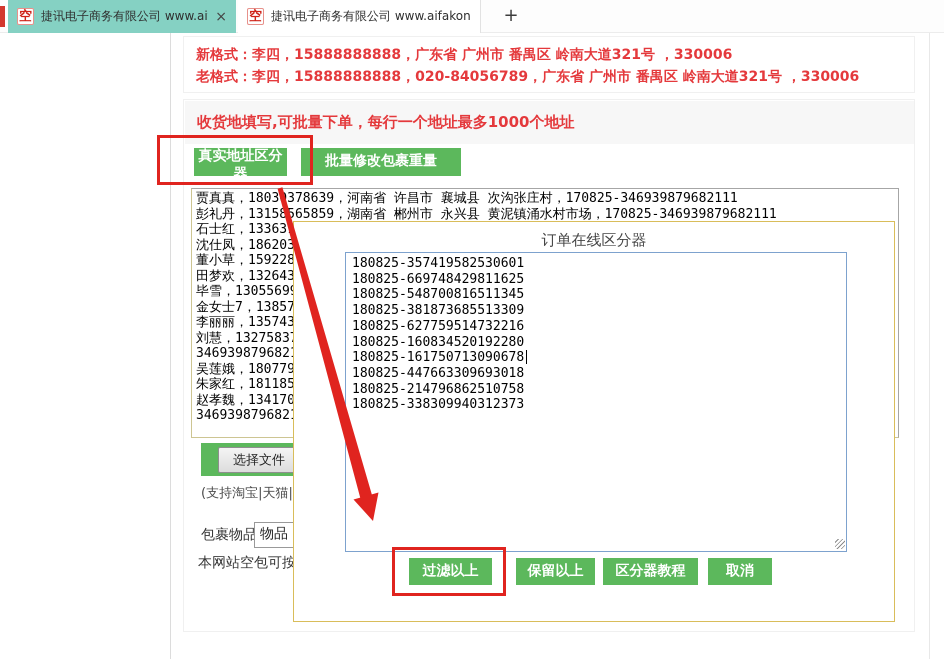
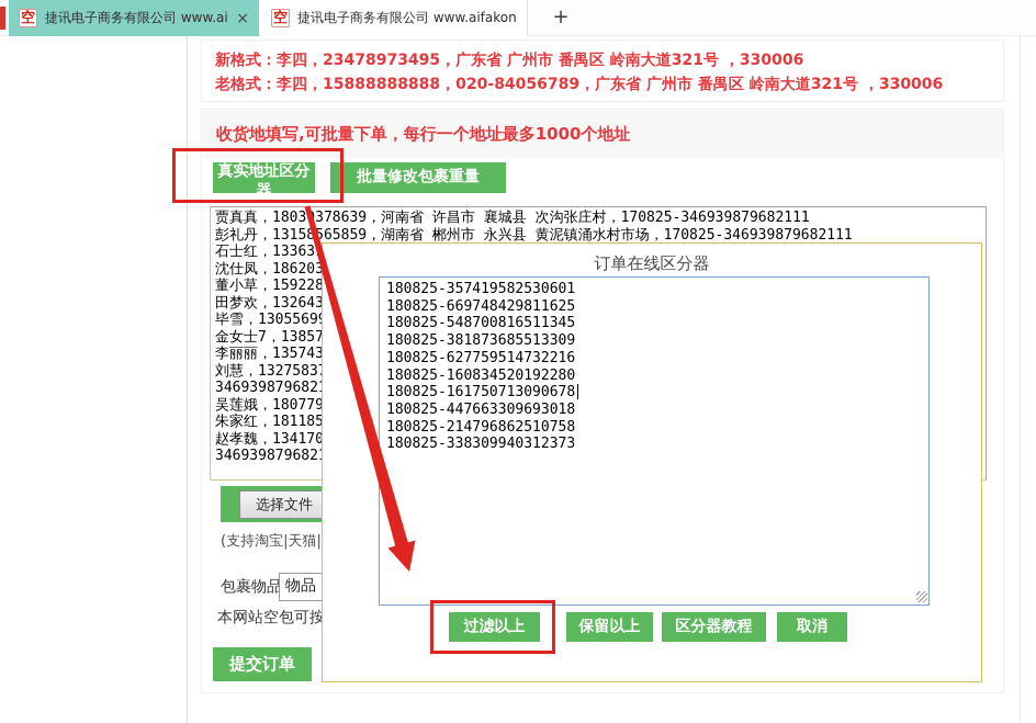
  空
  捷讯电子商务有限公司 www.ai
  ×
  空
  捷讯电子商务有限公司 www.aifakon
  +
- 新格式：李四，15888888888，广东省 广州市 番禺区 岭南大道321号 ，330006
+ 新格式：李四，23478973495，广东省 广州市 番禺区 岭南大道321号 ，330006
  老格式：李四，15888888888，020-84056789，广东省 广州市 番禺区 岭南大道321号 ，330006
  收货地填写,可批量下单，每行一个地址最多1000个地址
  真实地址区分器
  批量修改包裹重量
  贾真真，1803378639，河南省 许昌市 襄城县 次沟张庄村，170825-346939879682111
  彭礼丹，13158565859，湖南省 郴州市 永兴县 黄泥镇涌水村市场，170825-346939879682111
  石士红，13363
  沈仕凤，186203
  董小草，159228
  田梦欢，132643
  毕雪，1305569
  金女士7，13857
  李丽丽，135743
  刘慧，1327583
  346939879682
  吴莲娥，180779
  朱家红，181185
  赵孝魏，134170
  346939879682
  选择文件
  (支持淘宝|天猫|
  包裹物品
  物品
  本网站空包可按
+ 提交订单
  订单在线区分器
  180825-357419582530601
  180825-669748429811625
  180825-548700816511345
  180825-381873685513309
  180825-627759514732216
  180825-160834520192280
  180825-161750713090678
  180825-447663309693018
  180825-214796862510758
  180825-338309940312373
  过滤以上
  保留以上
  区分器教程
  取消
